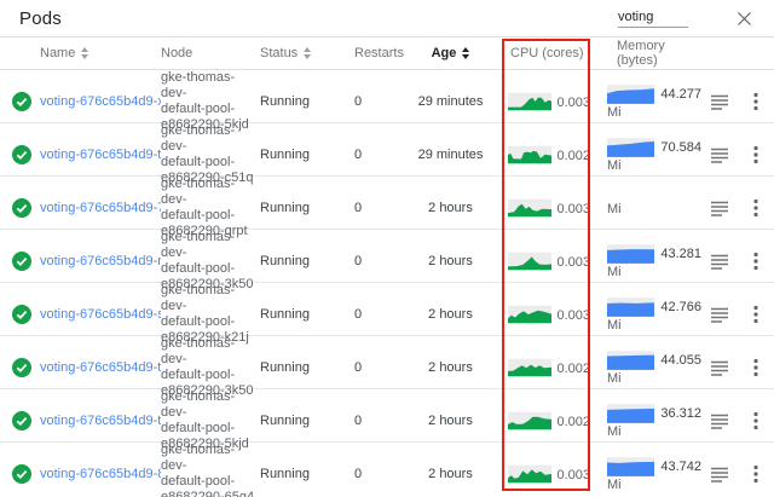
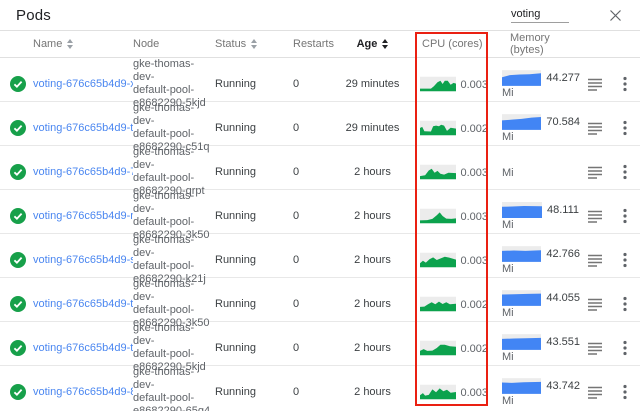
  Pods
  voting
  Name
  Node
  Status
  Restarts
  Age
  CPU (cores)
  Memory (bytes)
  voting-676c65b4d9-x
  gke-thomas-dev-
  default-pool-
  e8682290-5kjd
  Running
  0
  29 minutes
  0.003
  44.277
  Mi
  voting-676c65b4d9-t
  gke-thomas-dev-
  default-pool-
  e8682290-c51q
  Running
  0
  29 minutes
  0.002
  70.584
  Mi
  voting-676c65b4d9-
  gke-thomas-dev-
  default-pool-
  e8682290-qrpt
  Running
  0
  2 hours
  0.003
  Mi
  voting-676c65b4d9-
  gke-thomas-dev-
  default-pool-
  e8682290-3k50
  Running
  0
  2 hours
  0.003
- 43.281
+ 48.111
  Mi
  voting-676c65b4d9-s
  gke-thomas-dev-
  default-pool-
  e8682290-k21j
  Running
  0
  2 hours
  0.003
  42.766
  Mi
  voting-676c65b4d9-t
  gke-thomas-dev-
  default-pool-
  e8682290-3k50
  Running
  0
  2 hours
  0.002
  44.055
  Mi
  voting-676c65b4d9-t
  gke-thomas-dev-
  default-pool-
  e8682290-5kjd
  Running
  0
  2 hours
  0.002
- 36.312
+ 43.551
  Mi
  voting-676c65b4d9-
  gke-thomas-dev-
  default-pool-
  Running
  0
  2 hours
  0.003
  43.742
  Mi
